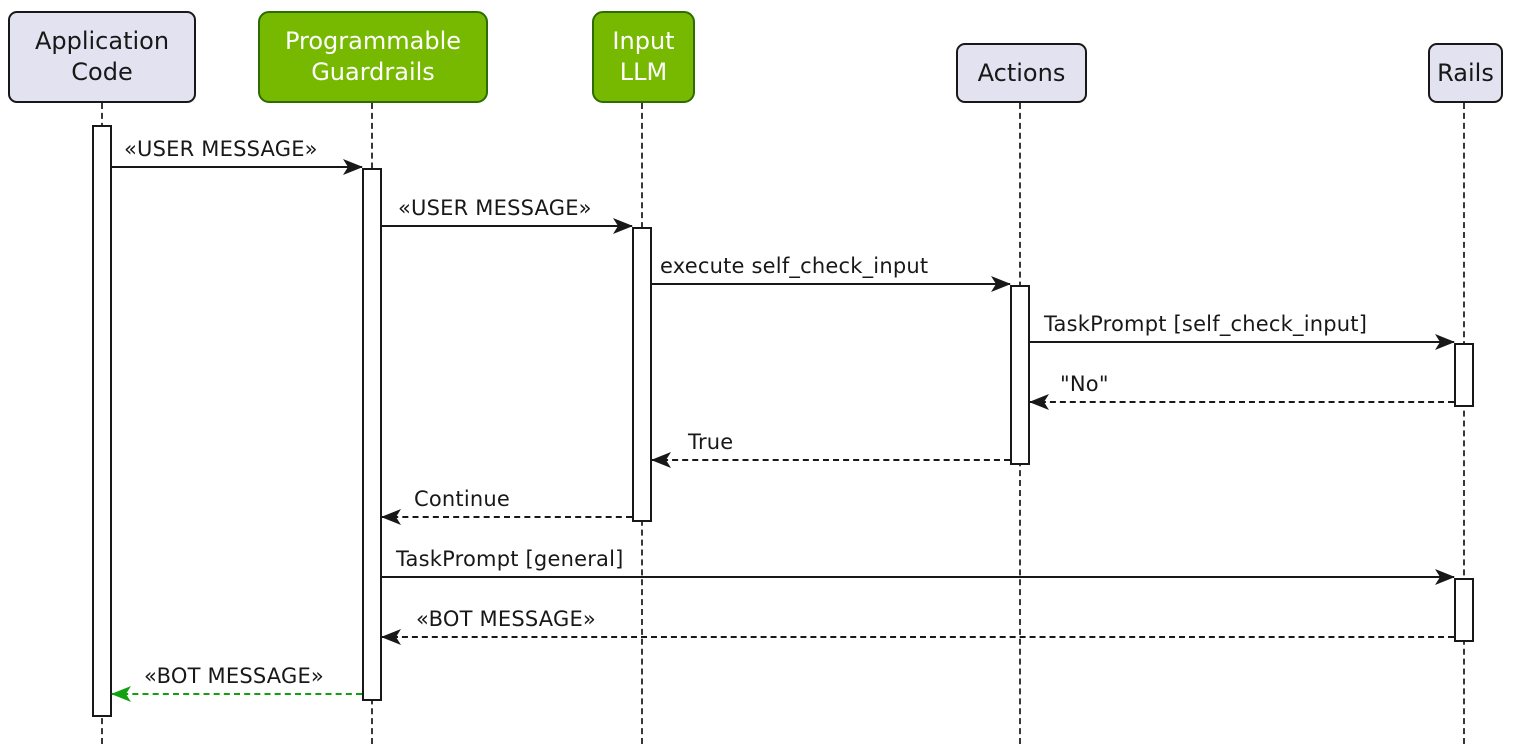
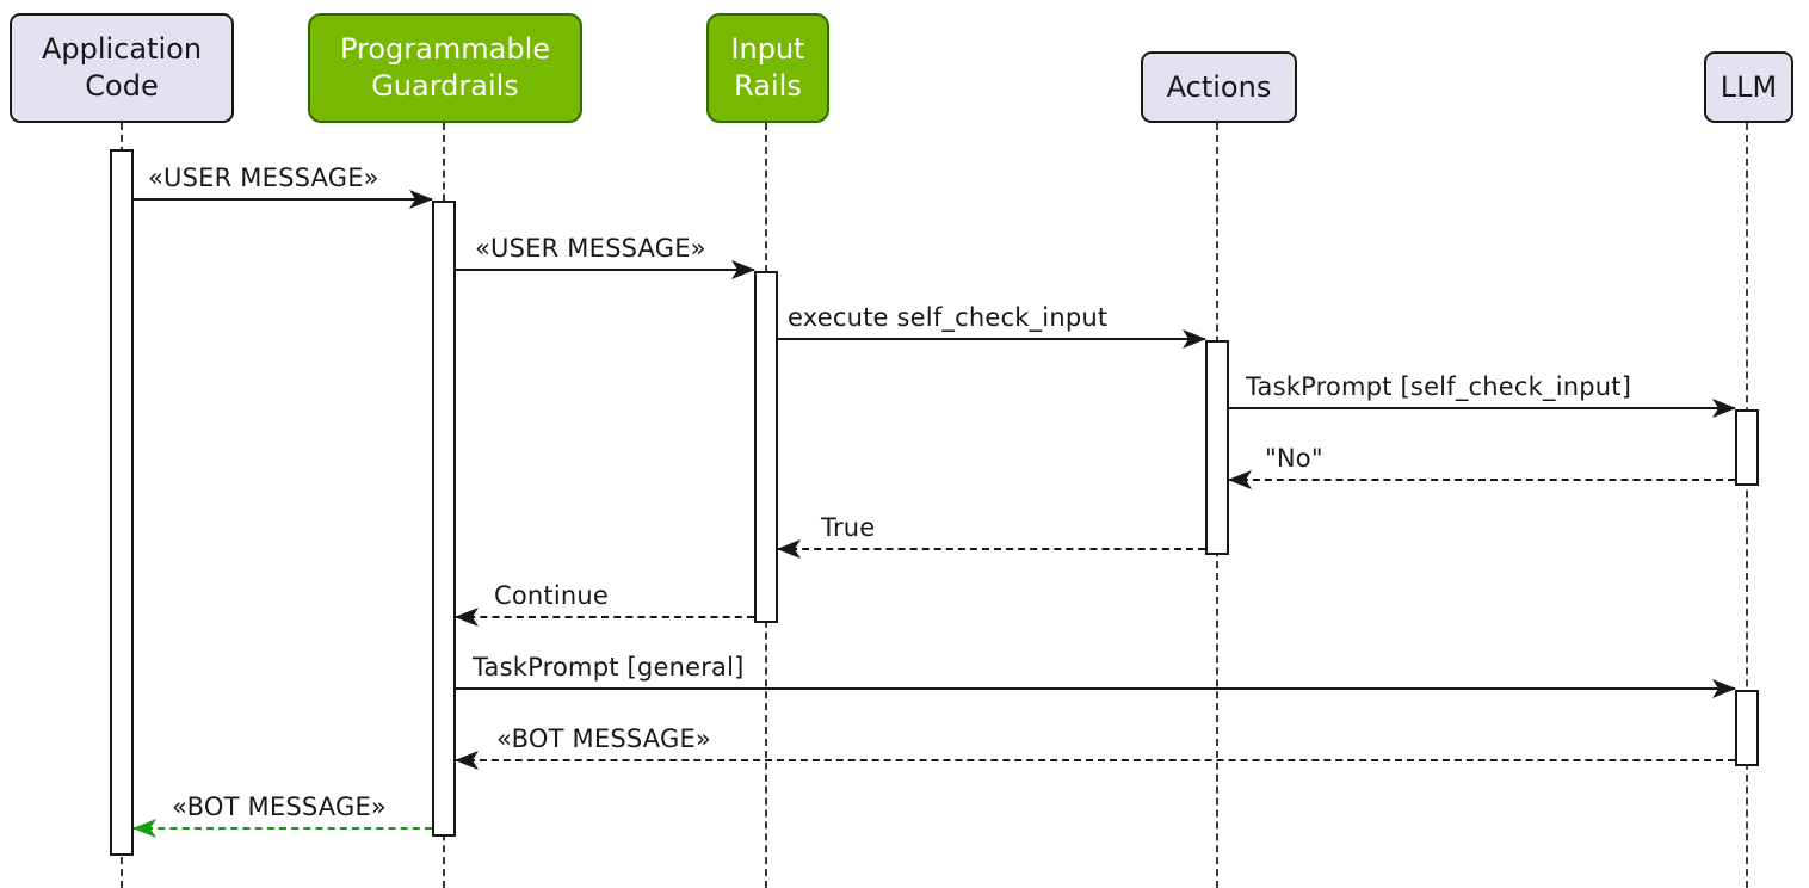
  Application
  Code
  Programmable
  Guardrails
  Input
- LLM
+ Rails
  Actions
- Rails
+ LLM
  «USER MESSAGE»
  «USER MESSAGE»
  execute self_check_input
  TaskPrompt [self_check_input]
  "No"
  True
  Continue
  TaskPrompt [general]
  «BOT MESSAGE»
  «BOT MESSAGE»
